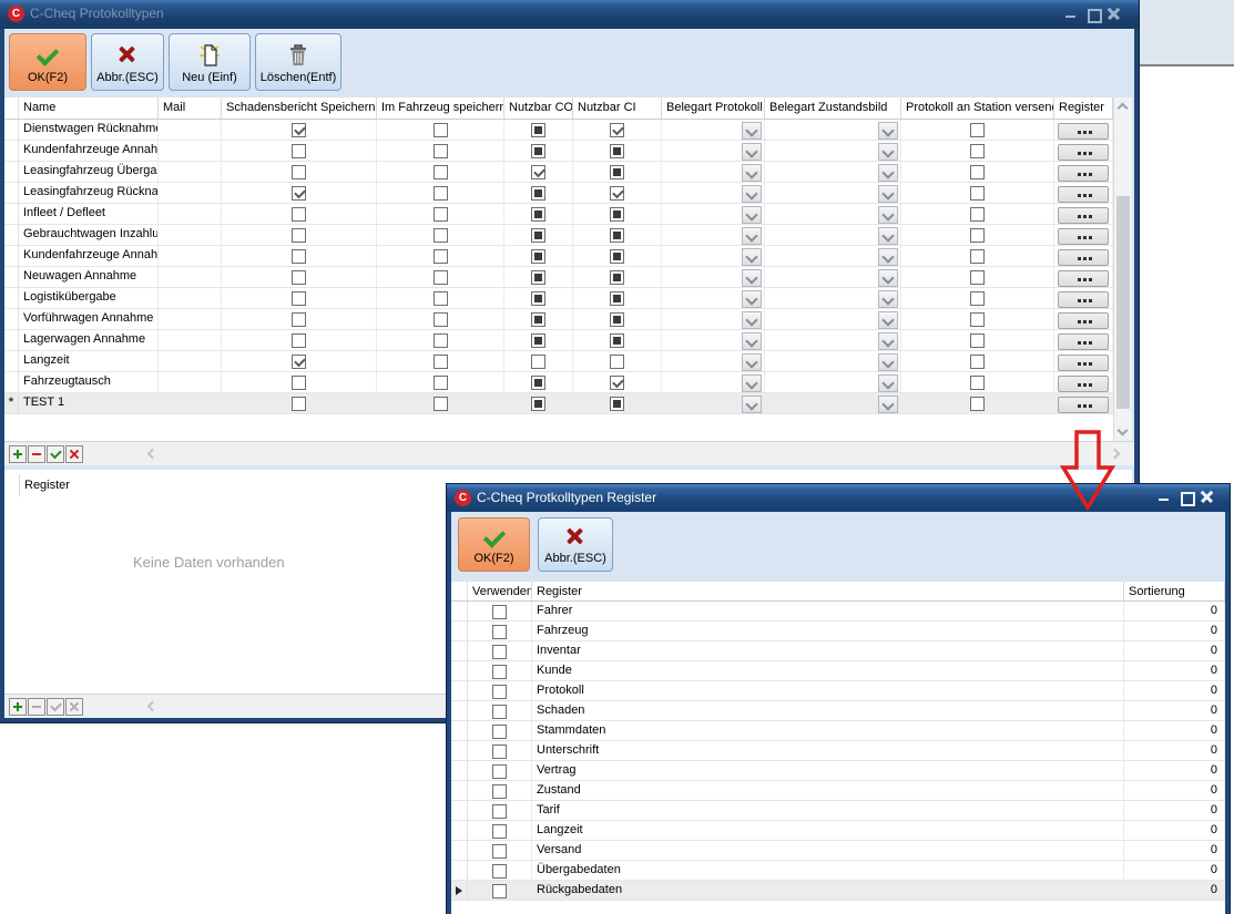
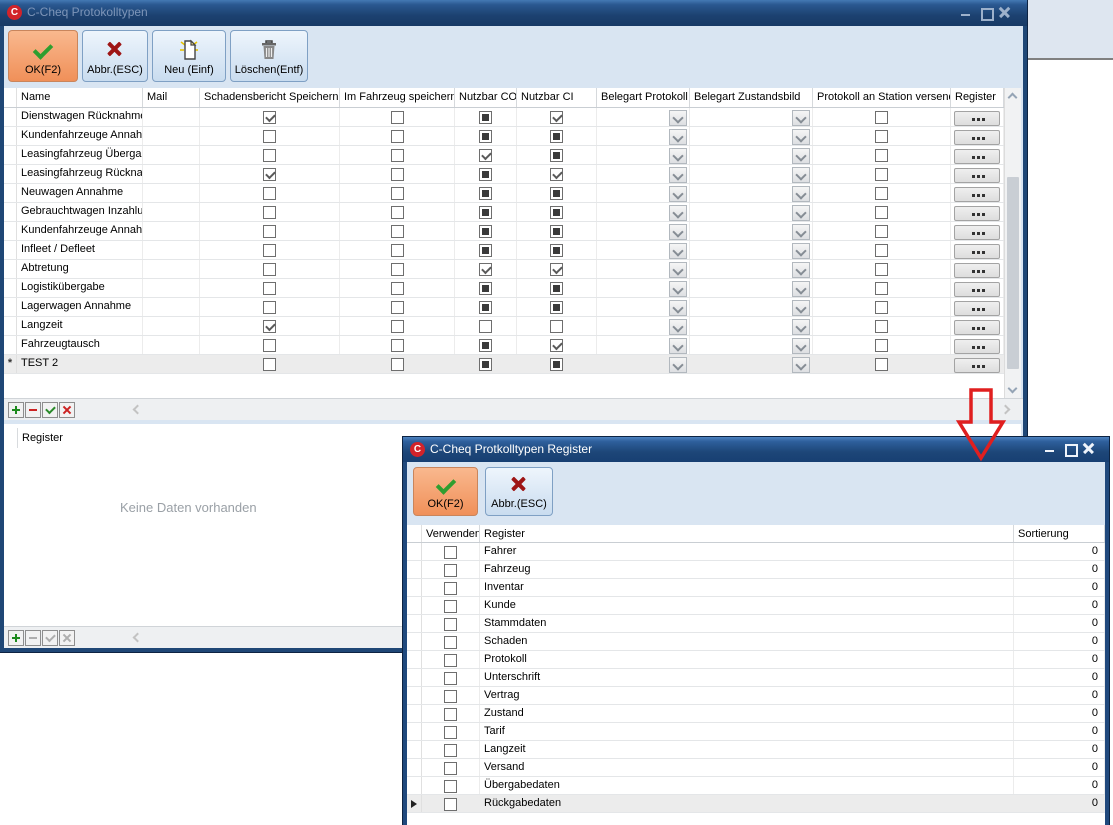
  C
  C-Cheq Protokolltypen
  OK(F2)
  Abbr.(ESC)
  Neu (Einf)
  Löschen(Entf)
  Name
  Mail
  Schadensbericht Speichern
  Im Fahrzeug speichern
  Nutzbar CO
  Nutzbar CI
  Belegart Protokoll
  Belegart Zustandsbild
  Protokoll an Station versen
  Register
  Dienstwagen Rücknahm
  Kundenfahrzeuge Annah
  Leasingfahrzeug Überga
  Leasingfahrzeug Rückna
- Infleet / Defleet
+ Neuwagen Annahme
  Gebrauchtwagen Inzahlu
  Kundenfahrzeuge Annah
- Neuwagen Annahme
+ Infleet / Defleet
+ Abtretung
  Logistikübergabe
- Vorführwagen Annahme
  Lagerwagen Annahme
  Langzeit
  Fahrzeugtausch
  *
- TEST 1
+ TEST 2
  Register
  Keine Daten vorhanden
  C
  C-Cheq Protkolltypen Register
  OK(F2)
  Abbr.(ESC)
  Verwenden
  Register
  Sortierung
  Fahrer
  0
  Fahrzeug
  0
  Inventar
  0
  Kunde
  0
- Protokoll
+ Stammdaten
  0
  Schaden
  0
- Stammdaten
+ Protokoll
  0
  Unterschrift
  0
  Vertrag
  0
  Zustand
  0
  Tarif
  0
  Langzeit
  0
  Versand
  0
  Übergabedaten
  0
  Rückgabedaten
  0
